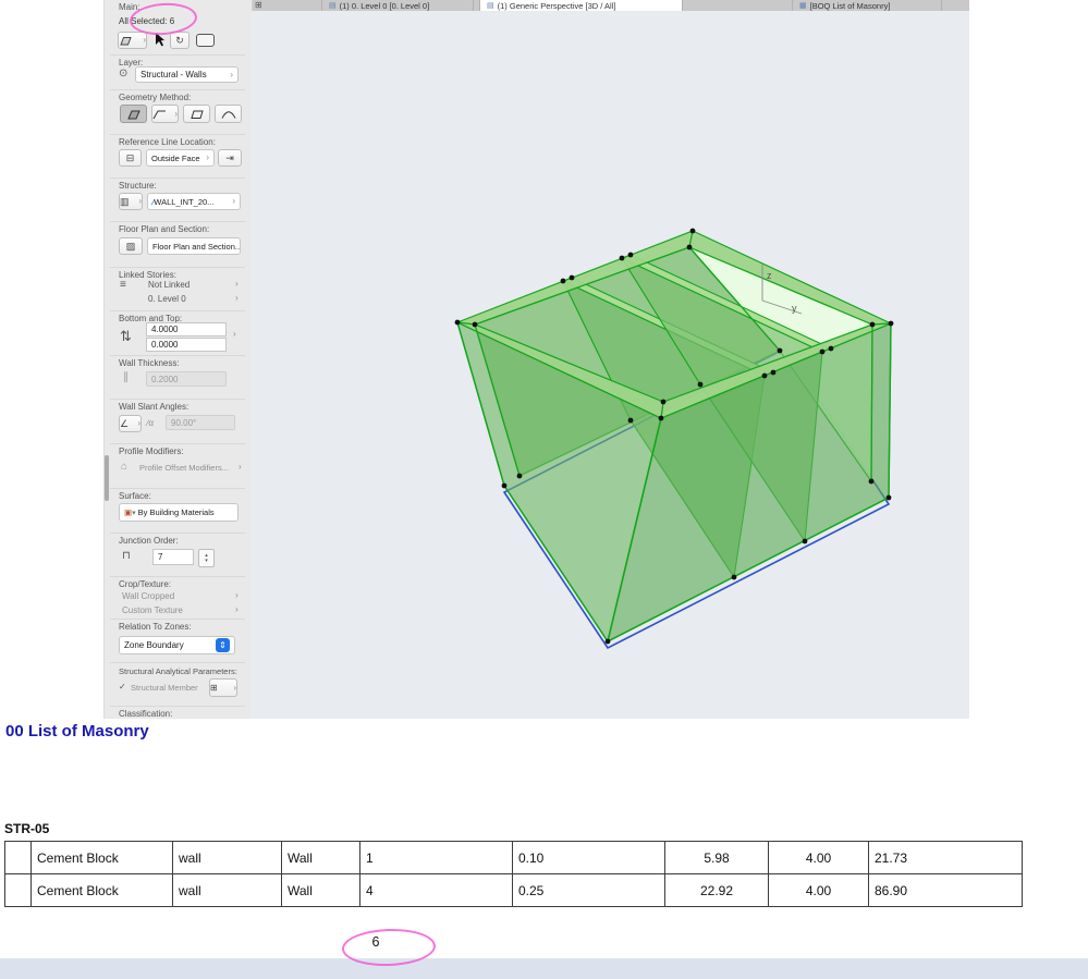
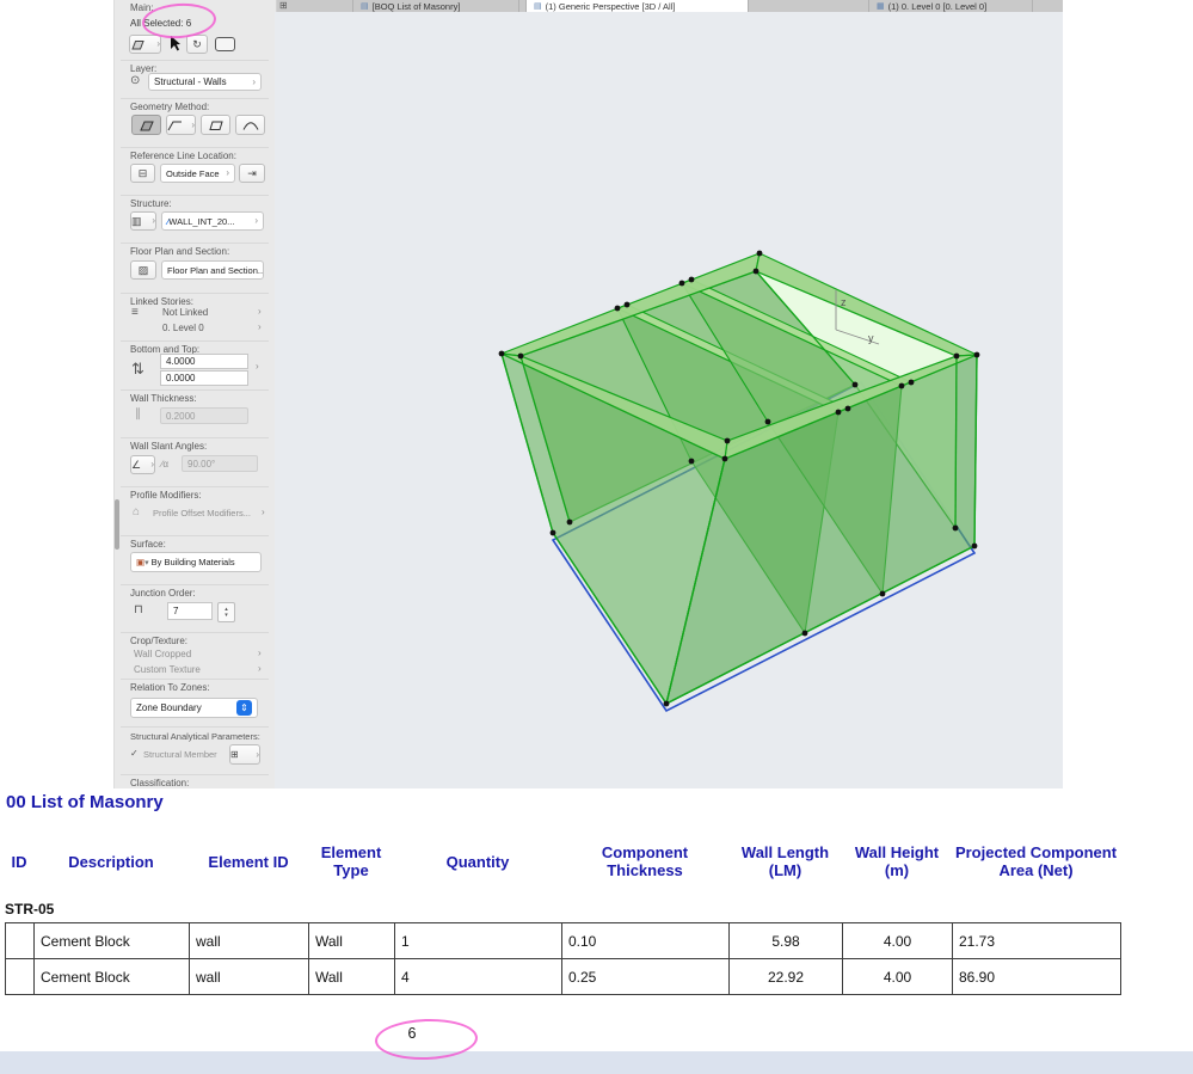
  ⊞
- (1) 0. Level 0 [0. Level 0]
+ [BOQ List of Masonry]
  (1) Generic Perspective [3D / All]
- [BOQ List of Masonry]
+ (1) 0. Level 0 [0. Level 0]
  Main:
  All Selected: 6
  ›
  ↻
  Layer:
  ⊙
  Structural - Walls
  ›
  Geometry Method:
  ›
  Reference Line Location:
  ⊟
  Outside Face
  ›
  ⇥
  Structure:
  ▥
  ›
  ∕
  WALL_INT_20...
  ›
  Floor Plan and Section:
  ▨
  Floor Plan and Section..
  Linked Stories:
  ≡
  Not Linked
  ›
  0. Level 0
  ›
  Bottom and Top:
  ⇅
  4.0000
  0.0000
  ›
  Wall Thickness:
  ∥
  0.2000
  Wall Slant Angles:
  ∠
  ›
  ∕α
  90.00°
  Profile Modifiers:
  ⌂
  Profile Offset Modifiers...
  ›
  Surface:
  ▣
  By Building Materials
  Junction Order:
  ⊓
  7
  Crop/Texture:
  Wall Cropped
  ›
  Custom Texture
  ›
  Relation To Zones:
  Zone Boundary
  ⇕
  Structural Analytical Parameters:
  ✓
  Structural Member
  ⊞
  ›
  Classification:
  z
  y
  00 List of Masonry
+ ID
+ Description
+ Element ID
+ Element Type
+ Quantity
+ Component Thickness
+ Wall Length (LM)
+ Wall Height (m)
+ Projected Component Area (Net)
  STR-05
  	Cement Block	wall	Wall	1	0.10	5.98	4.00	21.73
  	Cement Block	wall	Wall	4	0.25	22.92	4.00	86.90
  6
